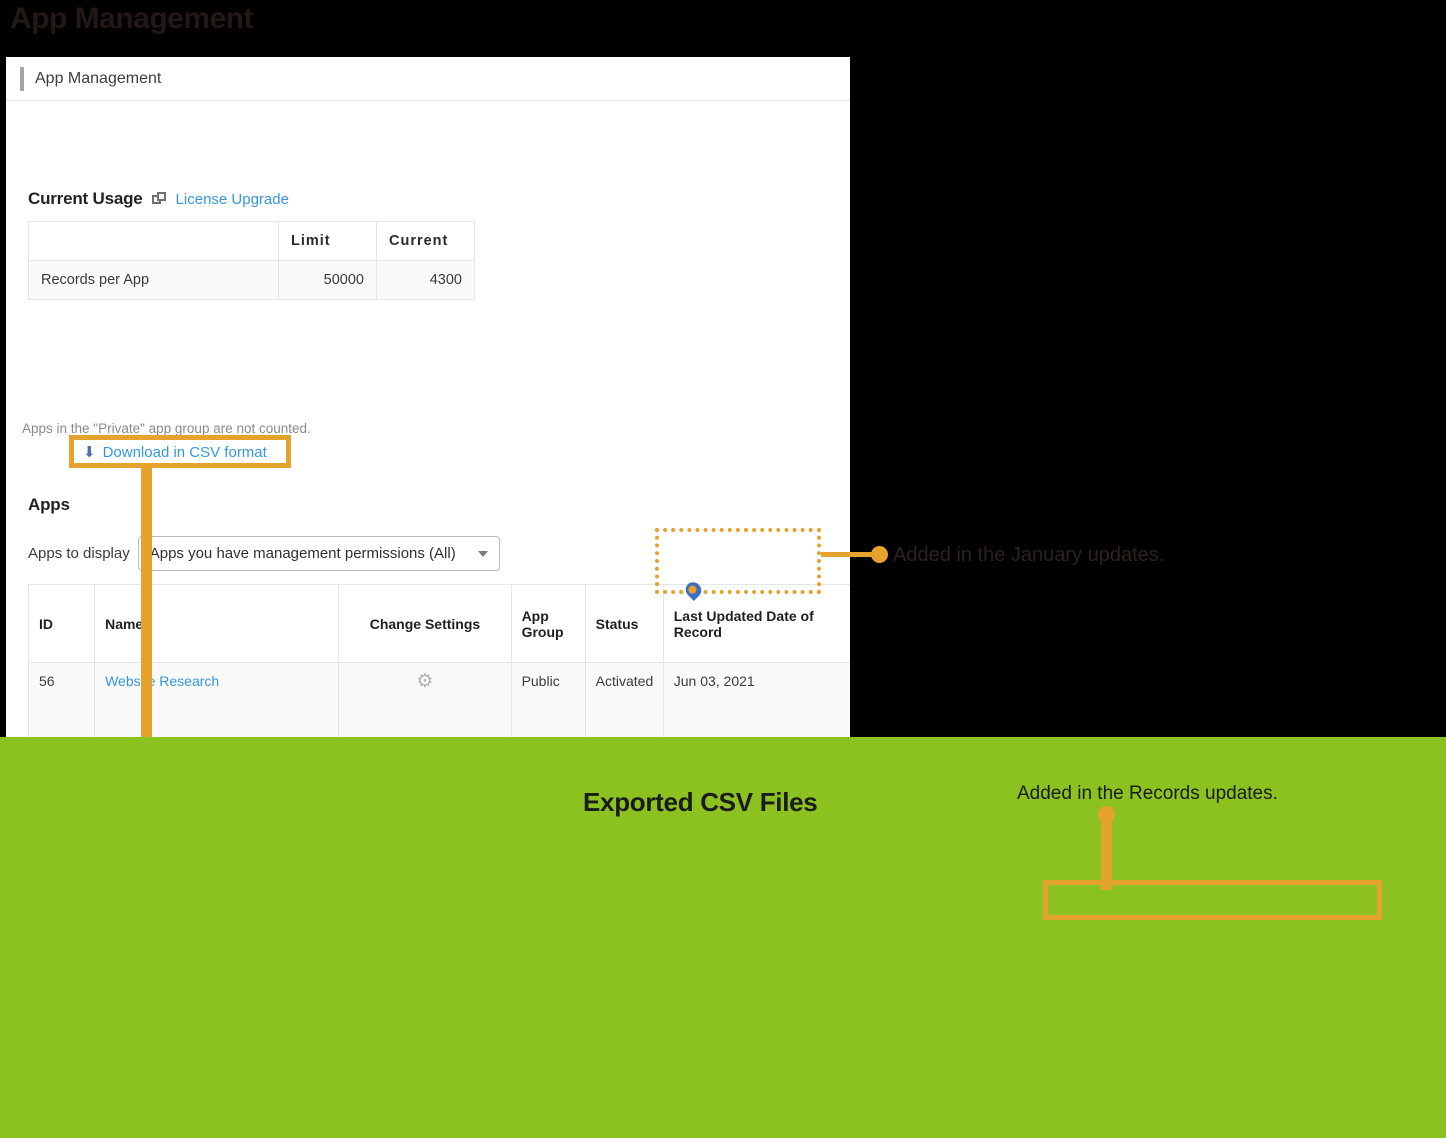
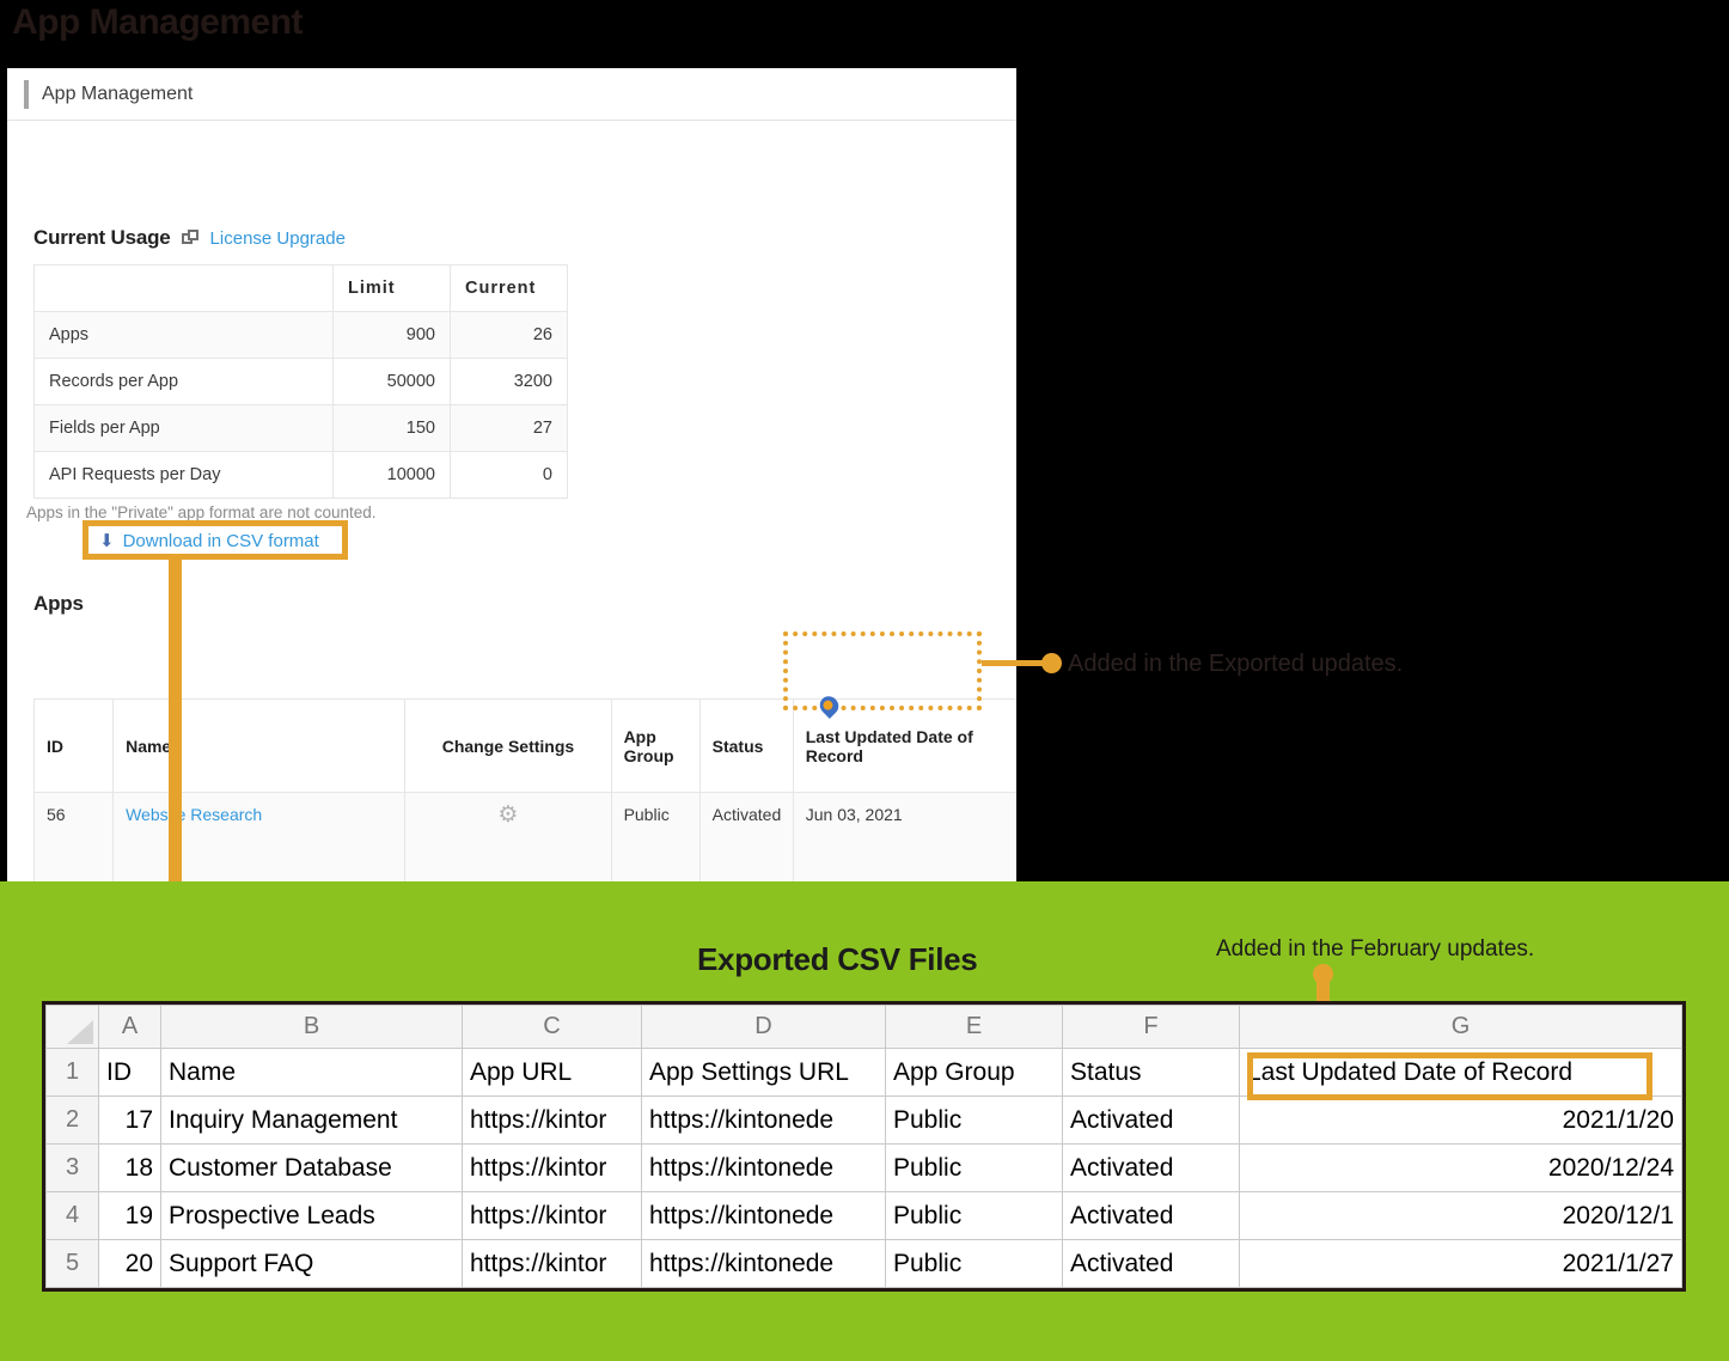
  App Management
  App Management
  Current Usage
  License Upgrade
  	Limit	Current
+ Apps	900	26
- Records per App	50000	4300
+ Records per App	50000	3200
+ Fields per App	150	27
+ API Requests per Day	10000	0
- Apps in the "Private" app group are not counted.
+ Apps in the "Private" app format are not counted.
  Apps
- Apps to display
- Apps you have management permissions (All)
  ID	Name	Change Settings	App Group	Status	Last Updated Date of Record
  56	Webs Research	⚙	Public	Activated	Jun 03, 2021
  ⬇
  Download in CSV format
- Added in the January updates.
+ Added in the Exported updates.
  Exported CSV Files
- Added in the Records updates.
+ Added in the February updates.
+ 	A	B	C	D	E	F	G
+ 1	ID	Name	App URL	App Settings URL	App Group	Status	Last Updated Date of Record
+ 2	17	Inquiry Management	https://kintor	https://kintonede	Public	Activated	2021/1/20
+ 3	18	Customer Database	https://kintor	https://kintonede	Public	Activated	2020/12/24
+ 4	19	Prospective Leads	https://kintor	https://kintonede	Public	Activated	2020/12/1
+ 5	20	Support FAQ	https://kintor	https://kintonede	Public	Activated	2021/1/27
